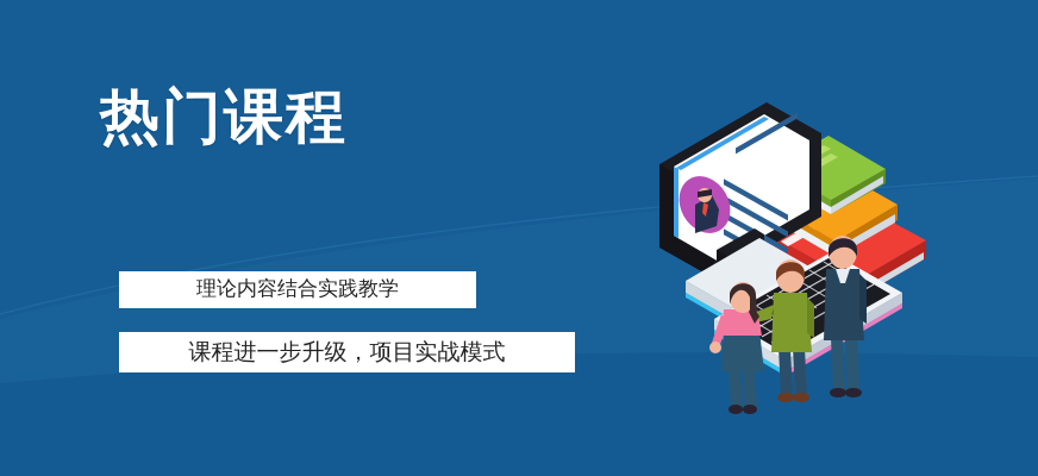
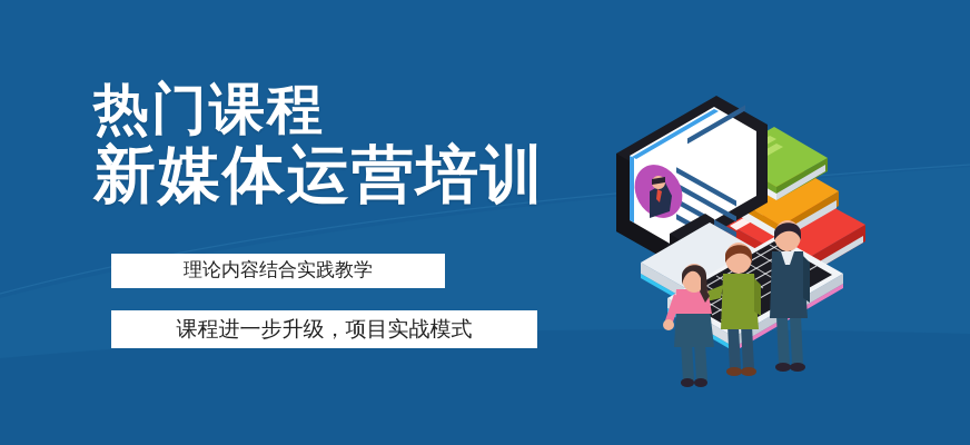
  热门课程
+ 新媒体运营培训
  理论内容结合实践教学
  课程进一步升级，项目实战模式
